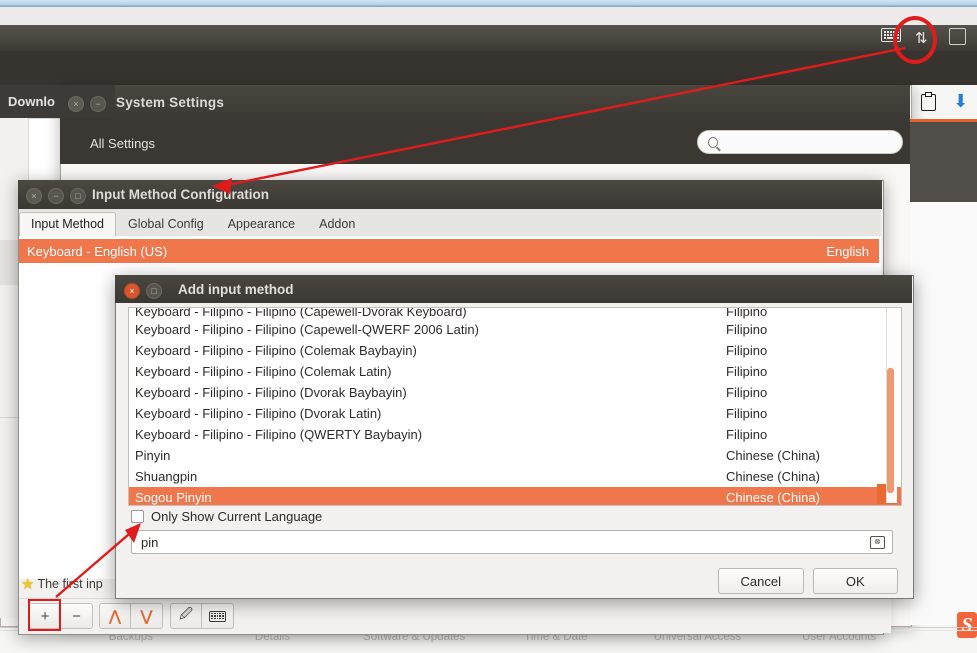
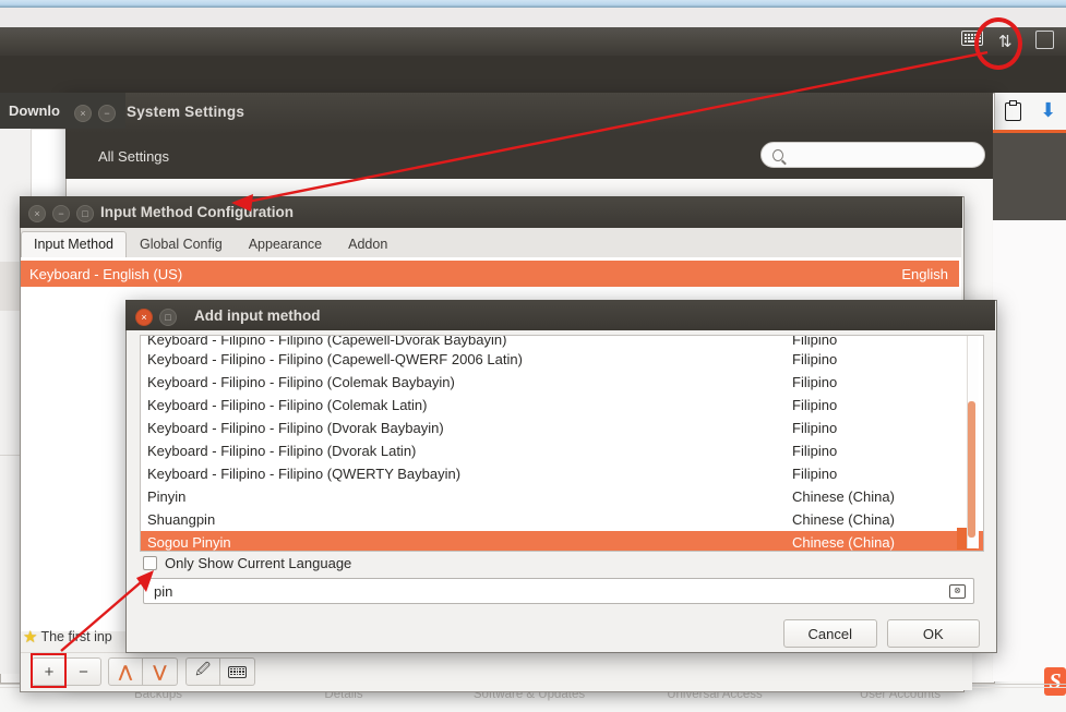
  ⇅
  ×
  −
  System Settings
  All Settings
  Downlo
  ⬇
  S
  Backups
  Details
  Software & Updates
- Time & Date
  Universal Access
  User Accounts
  ×
  −
  □
  Input Method Configuration
  Input Method
  Global Config
  Appearance
  Addon
  Keyboard - English (US)
  English
  ★
  The fist inp
  +
  −
  ⋀
  ⋁
  🖉
  ×
  □
  Add input method
- Keyboard - Filipino - Filipino (Capewell-Dvorak Keyboard)
+ Keyboard - Filipino - Filipino (Capewell-Dvorak Baybayin)
  Filipino
  Keyboard - Filipino - Filipino (Capewell-QWERF 2006 Latin)
  Filipino
  Keyboard - Filipino - Filipino (Colemak Baybayin)
  Filipino
  Keyboard - Filipino - Filipino (Colemak Latin)
  Filipino
  Keyboard - Filipino - Filipino (Dvorak Baybayin)
  Filipino
  Keyboard - Filipino - Filipino (Dvorak Latin)
  Filipino
  Keyboard - Filipino - Filipino (QWERTY Baybayin)
  Filipino
  Pinyin
  Chinese (China)
  Shuangpin
  Chinese (China)
  Sogou Pinyin
  Chinese (China)
  Only Show Current Language
  pin
  ⊗
  Cancel
  OK
